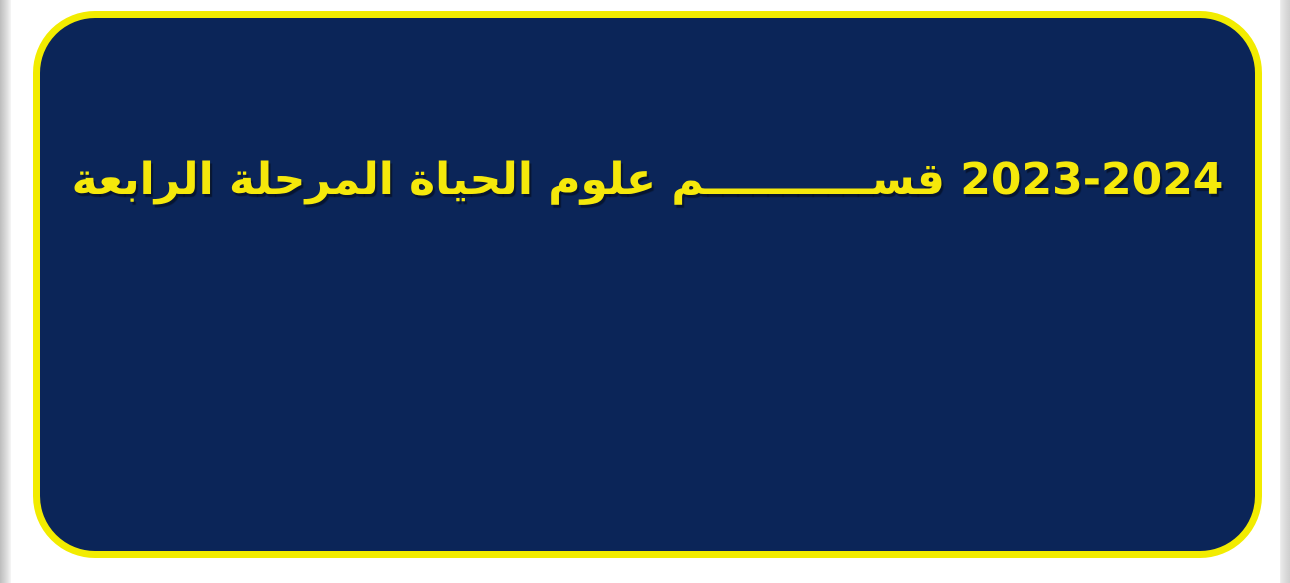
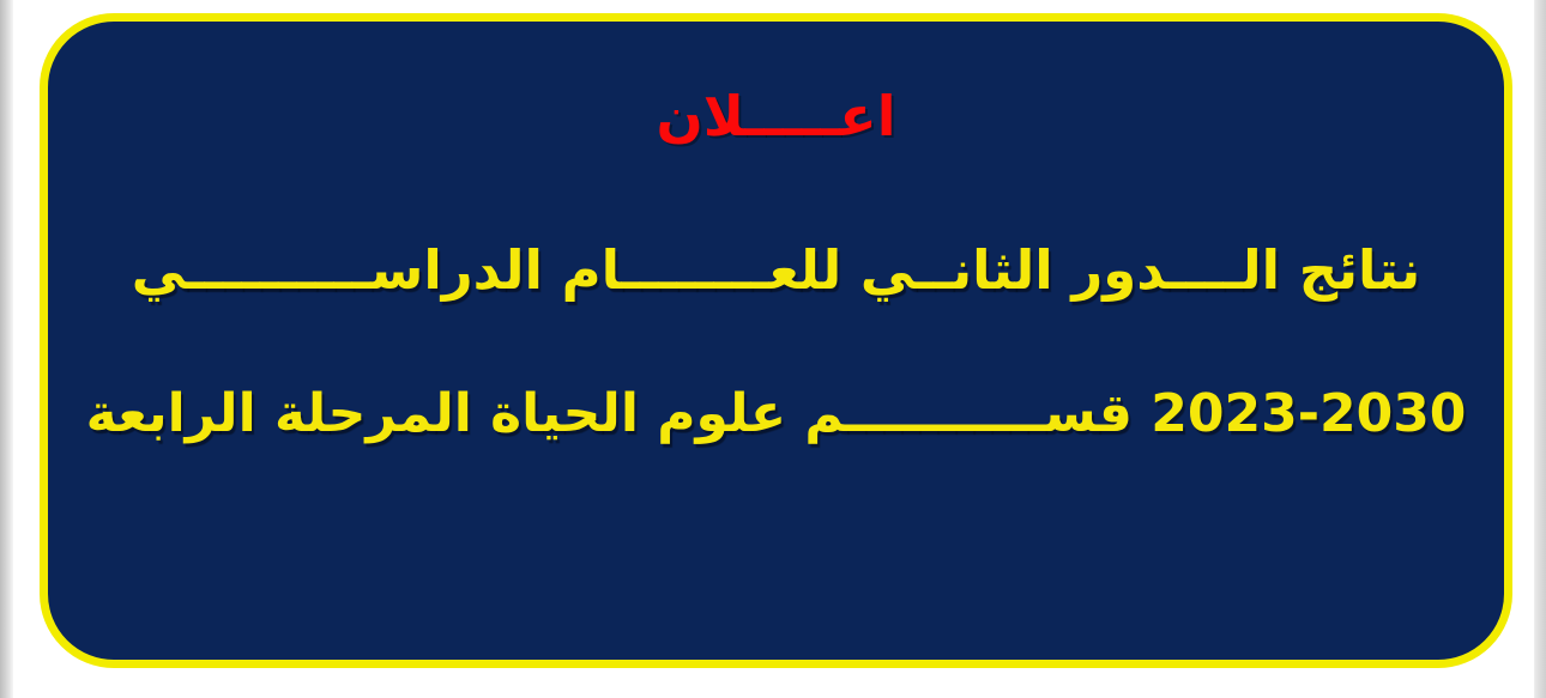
+ اعـــــلان
+ نتائج الــــدور الثانــي للعــــــــام الدراســــــــــي
- 2023-2024 قســـــــــــم علوم الحياة المرحلة الرابعة
+ 2023-2030 قســـــــــــم علوم الحياة المرحلة الرابعة
